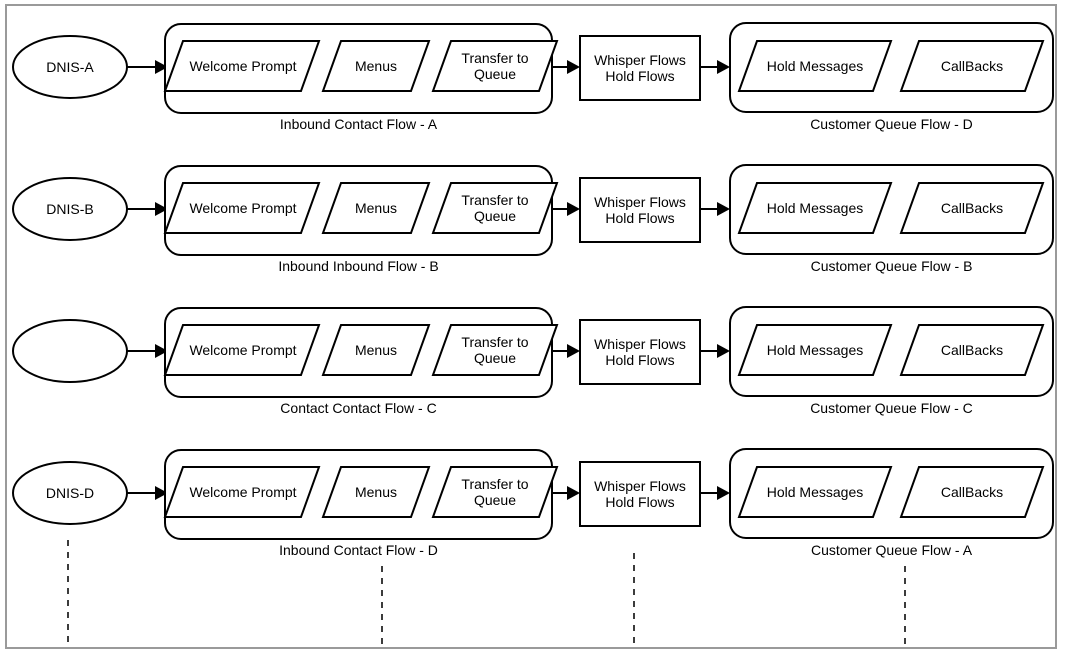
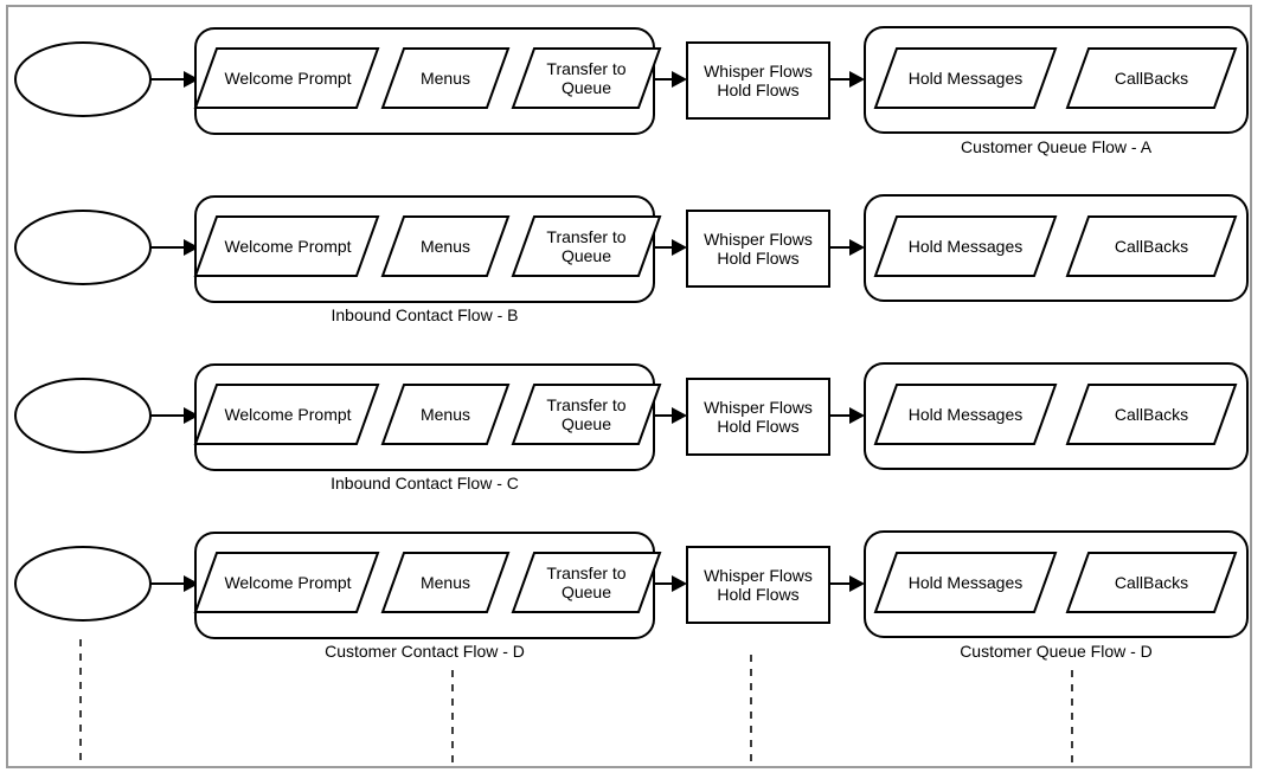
- DNIS-A
  Welcome Prompt
  Menus
  Transfer to Queue
  Whisper Flows
  Hold Flows
  Hold Messages
  CallBacks
- Inbound Contact Flow - A
- Customer Queue Flow - D
+ Customer Queue Flow - A
- DNIS-B
  Welcome Prompt
  Menus
  Transfer to Queue
  Whisper Flows
  Hold Flows
  Hold Messages
  CallBacks
- Inbound Inbound Flow - B
+ Inbound Contact Flow - B
- Customer Queue Flow - B
  Welcome Prompt
  Menus
  Transfer to Queue
  Whisper Flows
  Hold Flows
  Hold Messages
  CallBacks
- Contact Contact Flow - C
+ Inbound Contact Flow - C
- Customer Queue Flow - C
- DNIS-D
  Welcome Prompt
  Menus
  Transfer to Queue
  Whisper Flows
  Hold Flows
  Hold Messages
  CallBacks
- Inbound Contact Flow - D
+ Customer Contact Flow - D
- Customer Queue Flow - A
+ Customer Queue Flow - D
